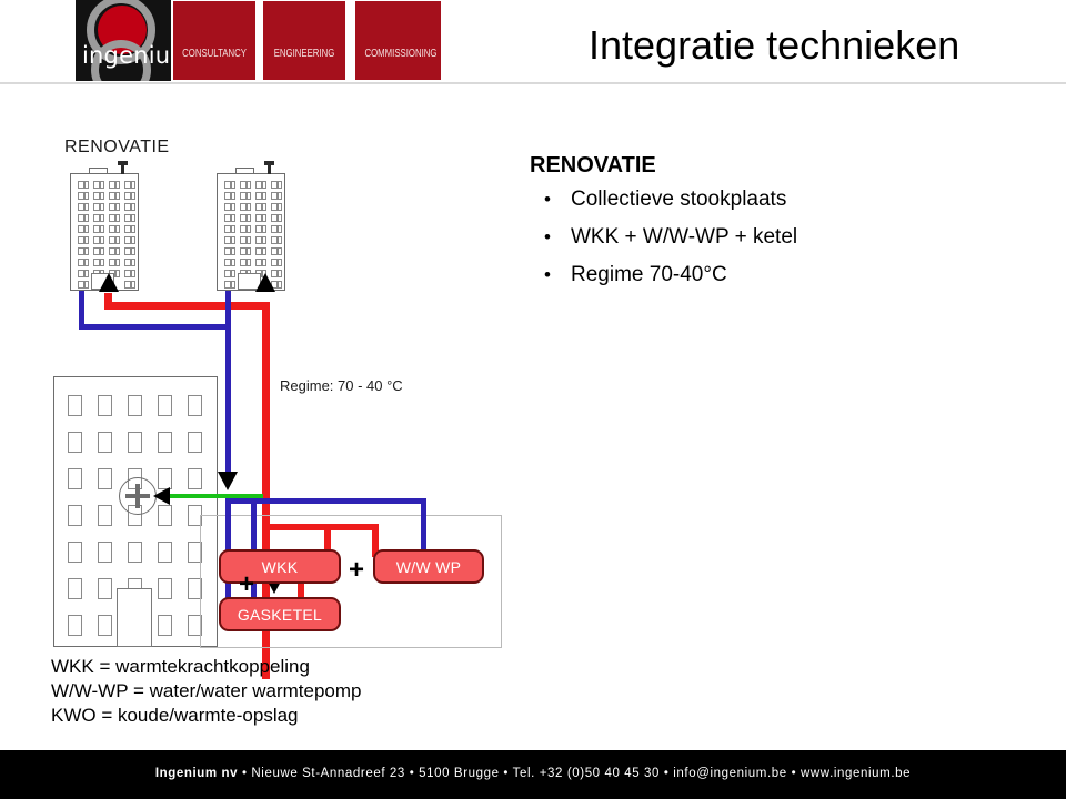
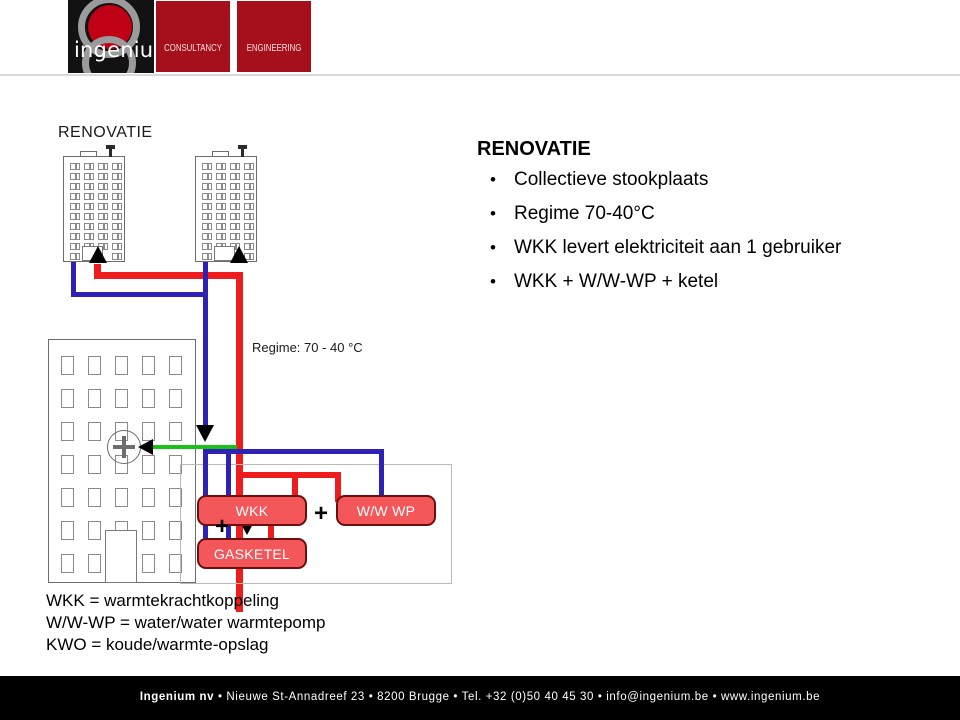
  ingeniu
  CONSULTANCY
  ENGINEERING
- COMMISSIONING
- Integratie technieken
  RENOVATIE
  Collectieve stookplaats
- WKK + W/W-WP + ketel
+ Regime 70-40°C
+ WKK levert elektriciteit aan 1 gebruiker
- Regime 70-40°C
+ WKK + W/W-WP + ketel
  RENOVATIE
  WKK
  W/W WP
  GASKETEL
  +
  +
  Regime: 70 - 40 °C
  WKK = warmtekrachtkoppeling
  W/W-WP = water/water warmtepomp
  KWO = koude/warmte-opslag
- Ingenium nv • Nieuwe St-Annadreef 23 • 5100 Brugge • Tel. +32 (0)50 40 45 30 • info@ingenium.be • www.ingenium.be
+ Ingenium nv • Nieuwe St-Annadreef 23 • 8200 Brugge • Tel. +32 (0)50 40 45 30 • info@ingenium.be • www.ingenium.be
